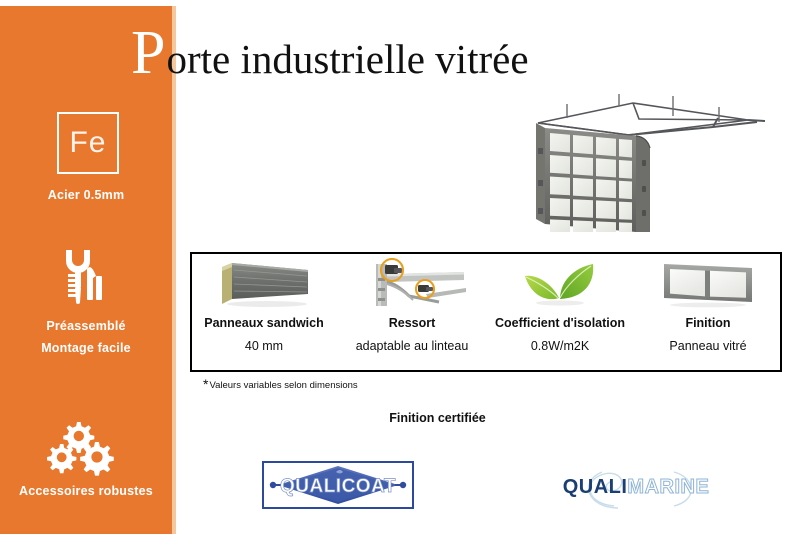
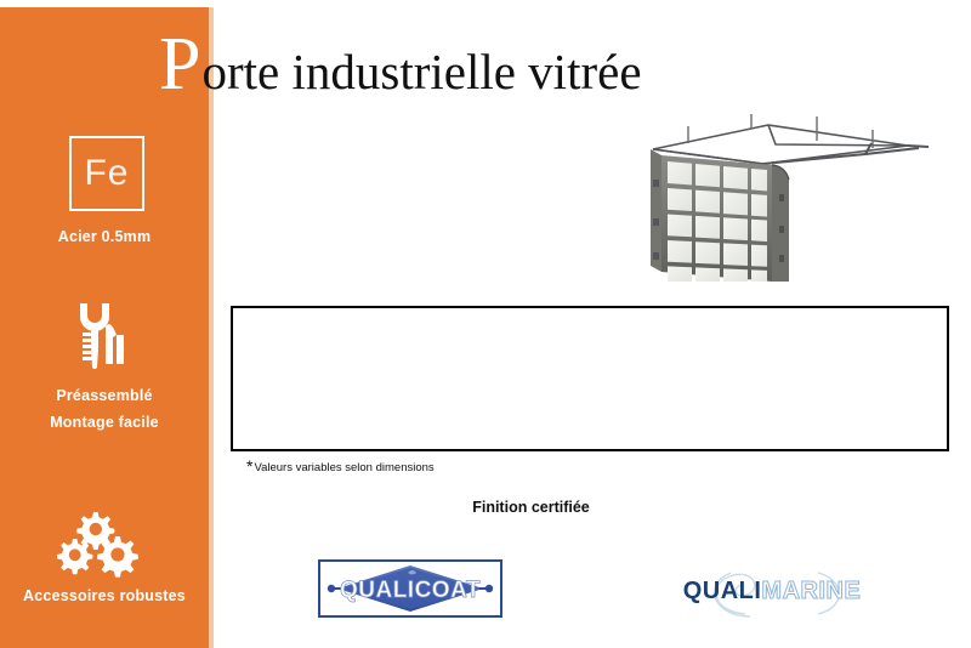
  Fe
  Acier 0.5mm
  Préassemblé
  Montage facile
  Accessoires robustes
  P
  orte industrielle vitrée
- Panneaux sandwich
- 40 mm
- Ressort
- adaptable au linteau
- Coefficient d'isolation
- 0.8W/m2K
- Finition
- Panneau vitré
  *
  Valeurs variables selon dimensions
  Finition certifiée
  QUALICOAT
  QUALIMARINE
